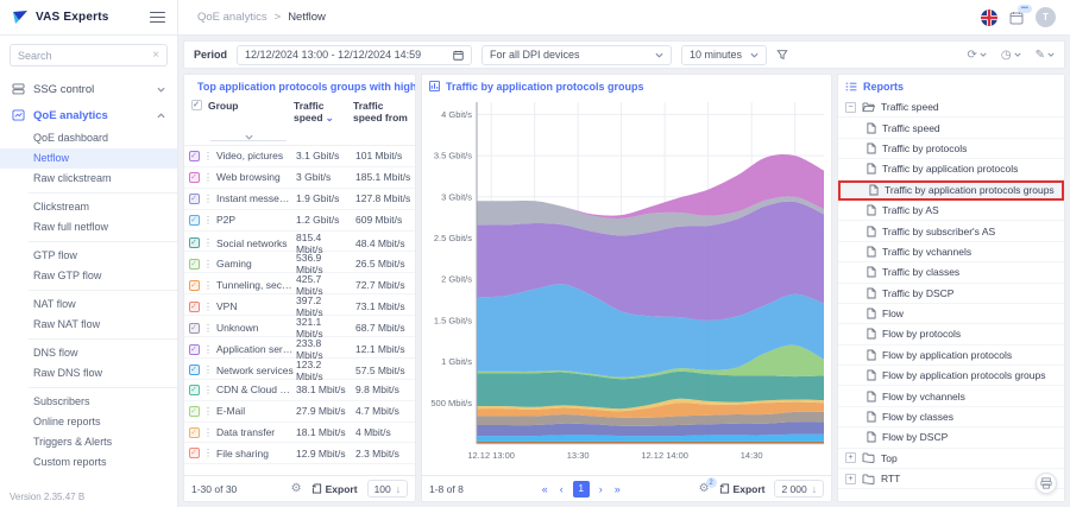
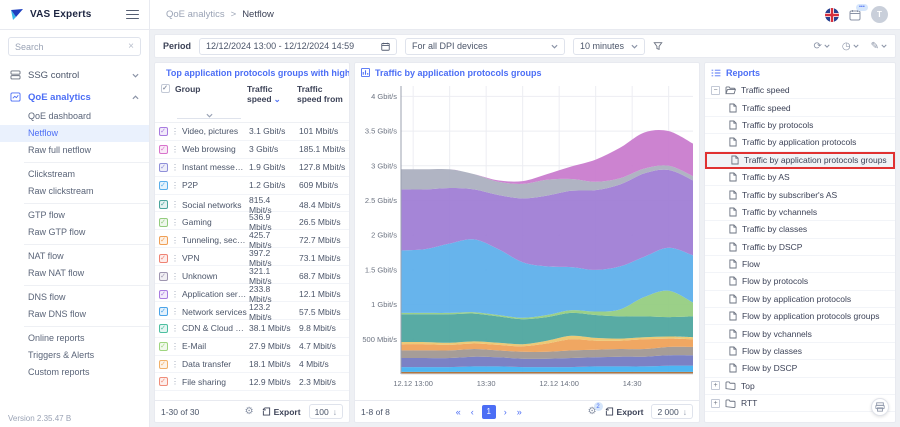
  VAS Experts
  QoE analytics
  >
  Netflow
  T
  Search
  ×
  SSG control
  QoE analytics
  QoE dashboard
  Netflow
- Raw clickstream
+ Raw full netflow
  Clickstream
- Raw full netflow
+ Raw clickstream
  GTP flow
  Raw GTP flow
  NAT flow
  Raw NAT flow
  DNS flow
  Raw DNS flow
- Subscribers
  Online reports
  Triggers & Alerts
  Custom reports
  Version 2.35.47 B
  Period
  12/12/2024 13:00 - 12/12/2024 14:59
  For all DPI devices
  10 minutes
  ⟳
  ◷
  ✎
  Top application protocols groups with high
  Group
  Traffic speed ⌄
  Traffic speed from
  ⋮
  Video, pictures
  3.1 Gbit/s
  101 Mbit/s
  ⋮
  Web browsing
  3 Gbit/s
  185.1 Mbit/s
  ⋮
  Instant messenge
  1.9 Gbit/s
  127.8 Mbit/s
  ⋮
  P2P
  1.2 Gbit/s
  609 Mbit/s
  ⋮
  Social networks
  815.4 Mbit/s
  48.4 Mbit/s
  ⋮
  Gaming
  536.9 Mbit/s
  26.5 Mbit/s
  ⋮
  Tunneling, secure
  425.7 Mbit/s
  72.7 Mbit/s
  ⋮
  VPN
  397.2 Mbit/s
  73.1 Mbit/s
  ⋮
  Unknown
  321.1 Mbit/s
  68.7 Mbit/s
  ⋮
  Application serve
  233.8 Mbit/s
  12.1 Mbit/s
  ⋮
  Network services
  123.2 Mbit/s
  57.5 Mbit/s
  ⋮
  CDN & Cloud ser
  38.1 Mbit/s
  9.8 Mbit/s
  ⋮
  E-Mail
  27.9 Mbit/s
  4.7 Mbit/s
  ⋮
  Data transfer
  18.1 Mbit/s
  4 Mbit/s
  ⋮
  File sharing
  12.9 Mbit/s
  2.3 Mbit/s
  1-30 of 30
  ⚙
  Export
  100
  ↓
  Traffic by application protocols groups
  500 Mbit/s
  1 Gbit/s
  1.5 Gbit/s
  2 Gbit/s
  2.5 Gbit/s
  3 Gbit/s
  3.5 Gbit/s
  4 Gbit/s
  12.12 13:00
  13:30
  12.12 14:00
  14:30
  1-8 of 8
  «
  ‹
  1
  ›
  »
  ⚙
  Export
  2 000
  ↓
  Reports
  Traffic speed
  Traffic speed
  Traffic by protocols
  Traffic by application protocols
  Traffic by application protocols groups
  Traffic by AS
  Traffic by subscriber's AS
  Traffic by vchannels
  Traffic by classes
  Traffic by DSCP
  Flow
  Flow by protocols
  Flow by application protocols
  Flow by application protocols groups
  Flow by vchannels
  Flow by classes
  Flow by DSCP
  Top
  RTT
